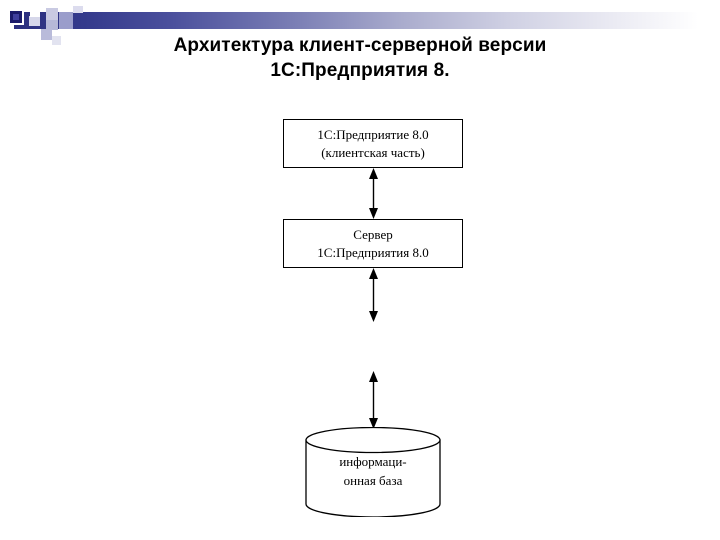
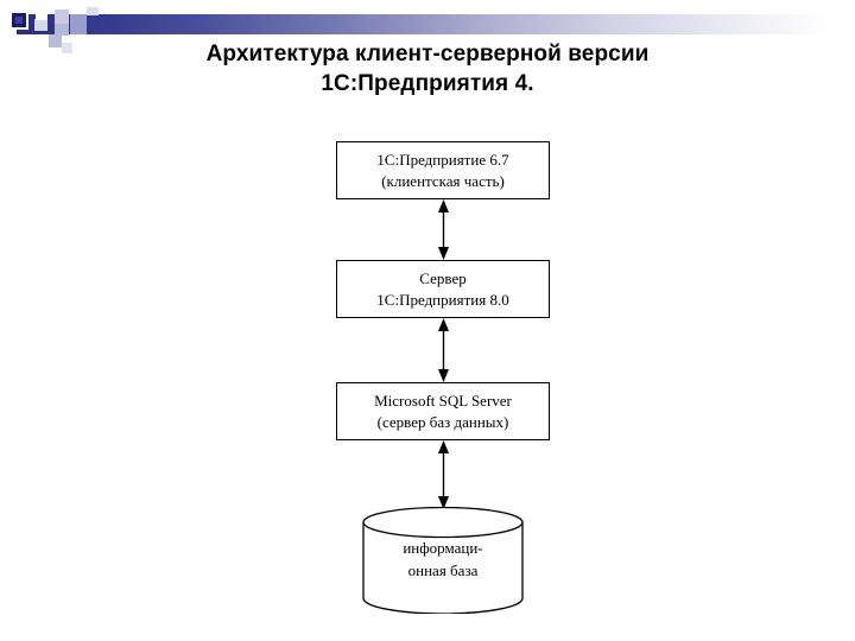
  Архитектура клиент-серверной версии
- 1С:Предприятия 8.
+ 1С:Предприятия 4.
- 1С:Предприятие 8.0
+ 1С:Предприятие 6.7
  (клиентская часть)
  Сервер
  1С:Предприятия 8.0
+ Microsoft SQL Server
+ (сервер баз данных)
  информаци-
  онная база
